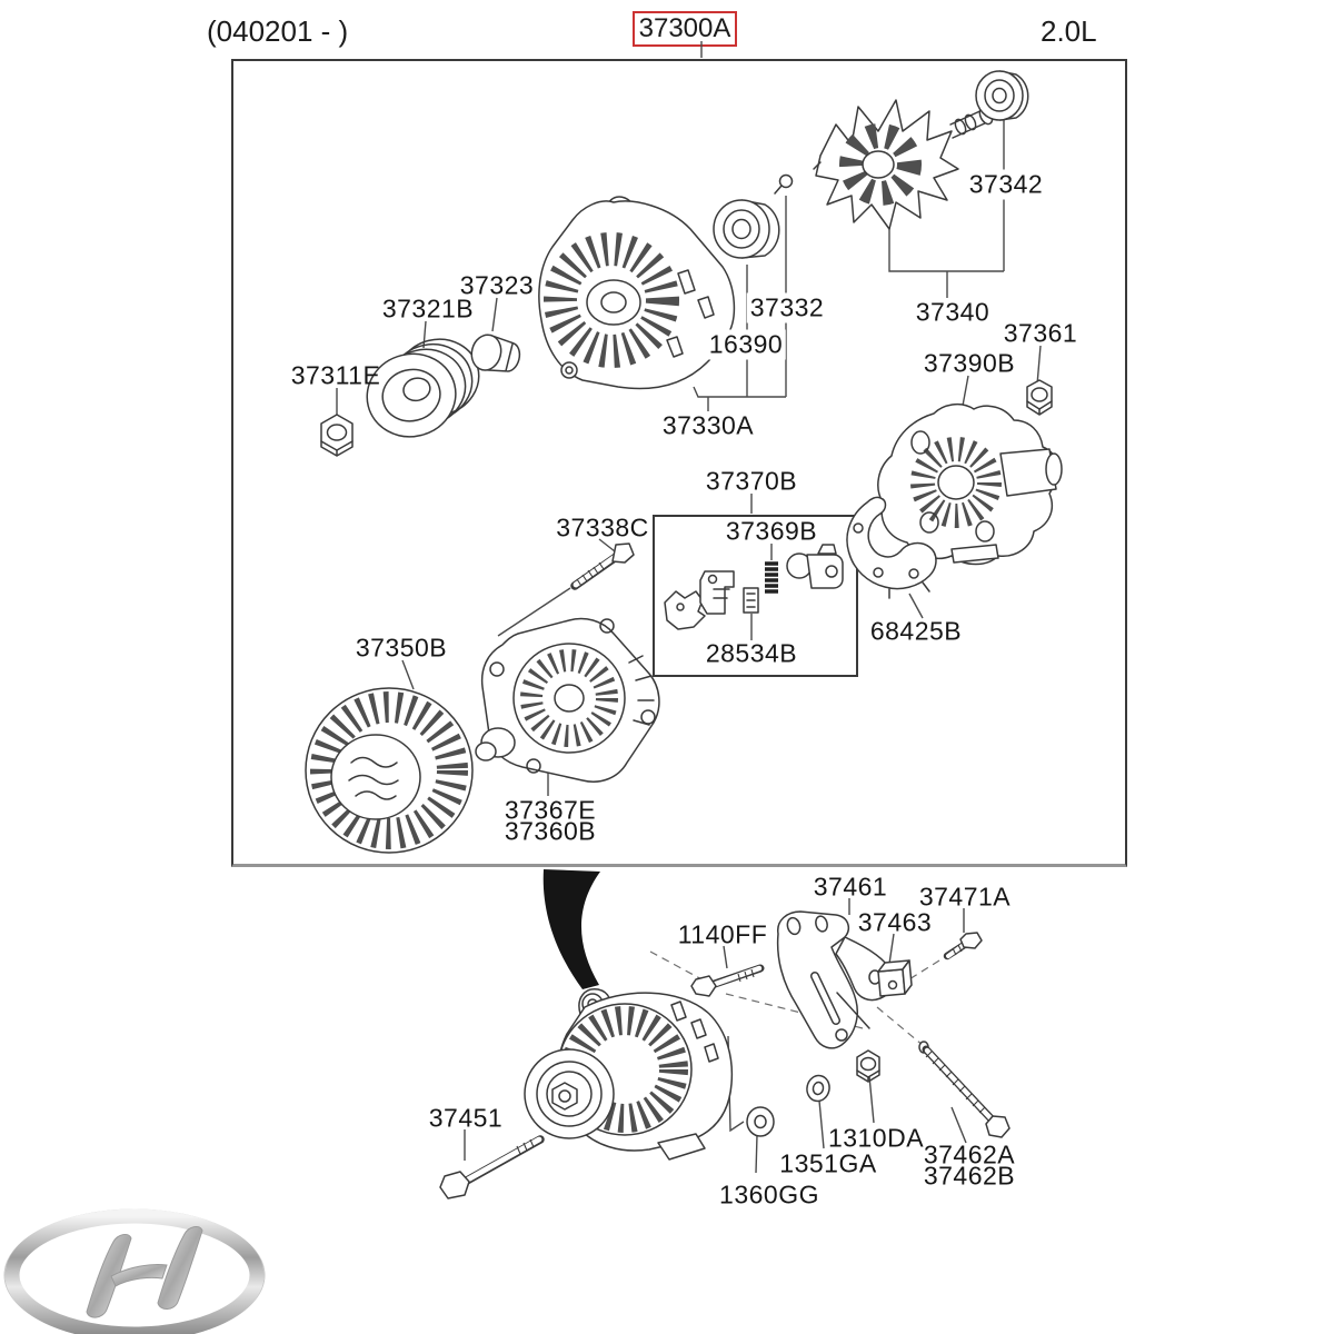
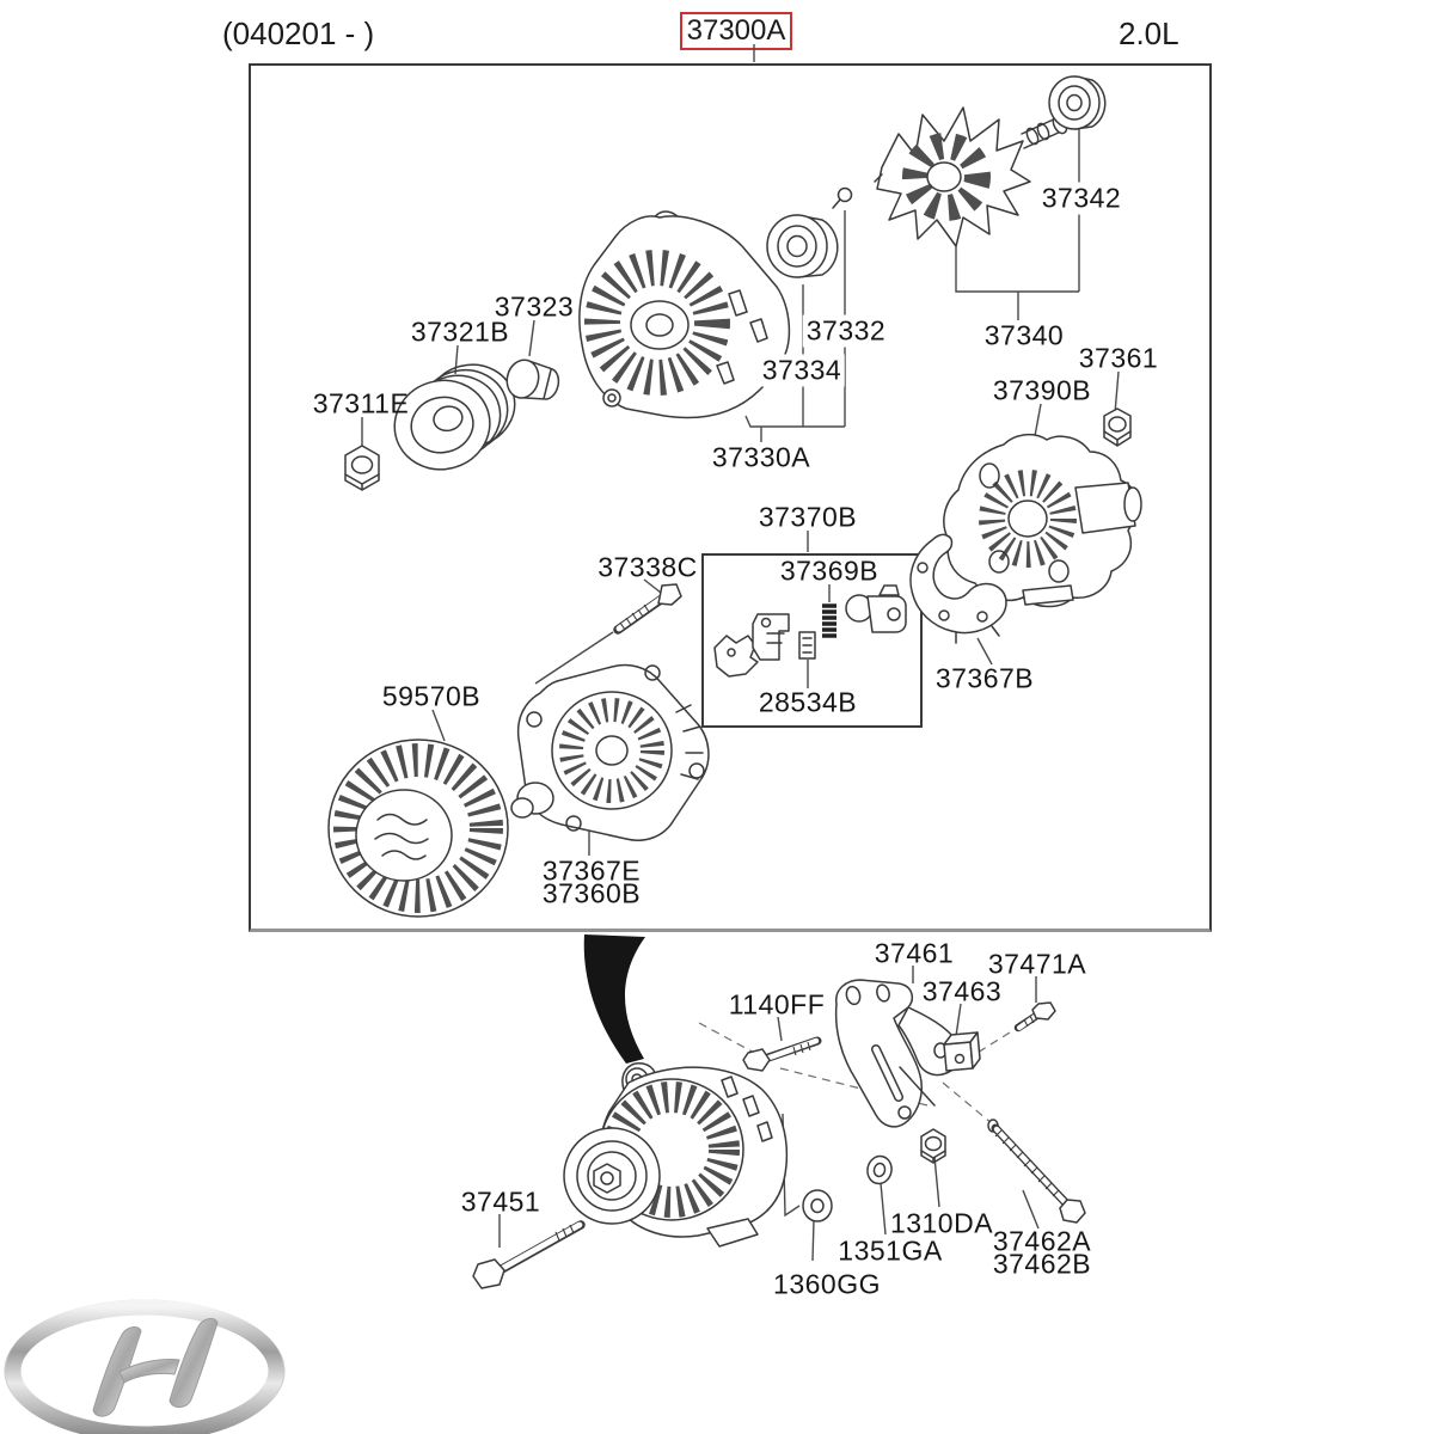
  (040201 - )
  37300A
  2.0L
  37342
  37340
  37361
  37390B
  37332
- 16390
+ 37334
  37330A
  37323
  37321B
  37311E
  37370B
  37369B
  37338C
  28534B
- 68425B
+ 37367B
- 37350B
+ 59570B
  37367E
  37360B
  37461
  37471A
  37463
  1140FF
  37451
  1310DA
  1351GA
  1360GG
  37462A
  37462B
